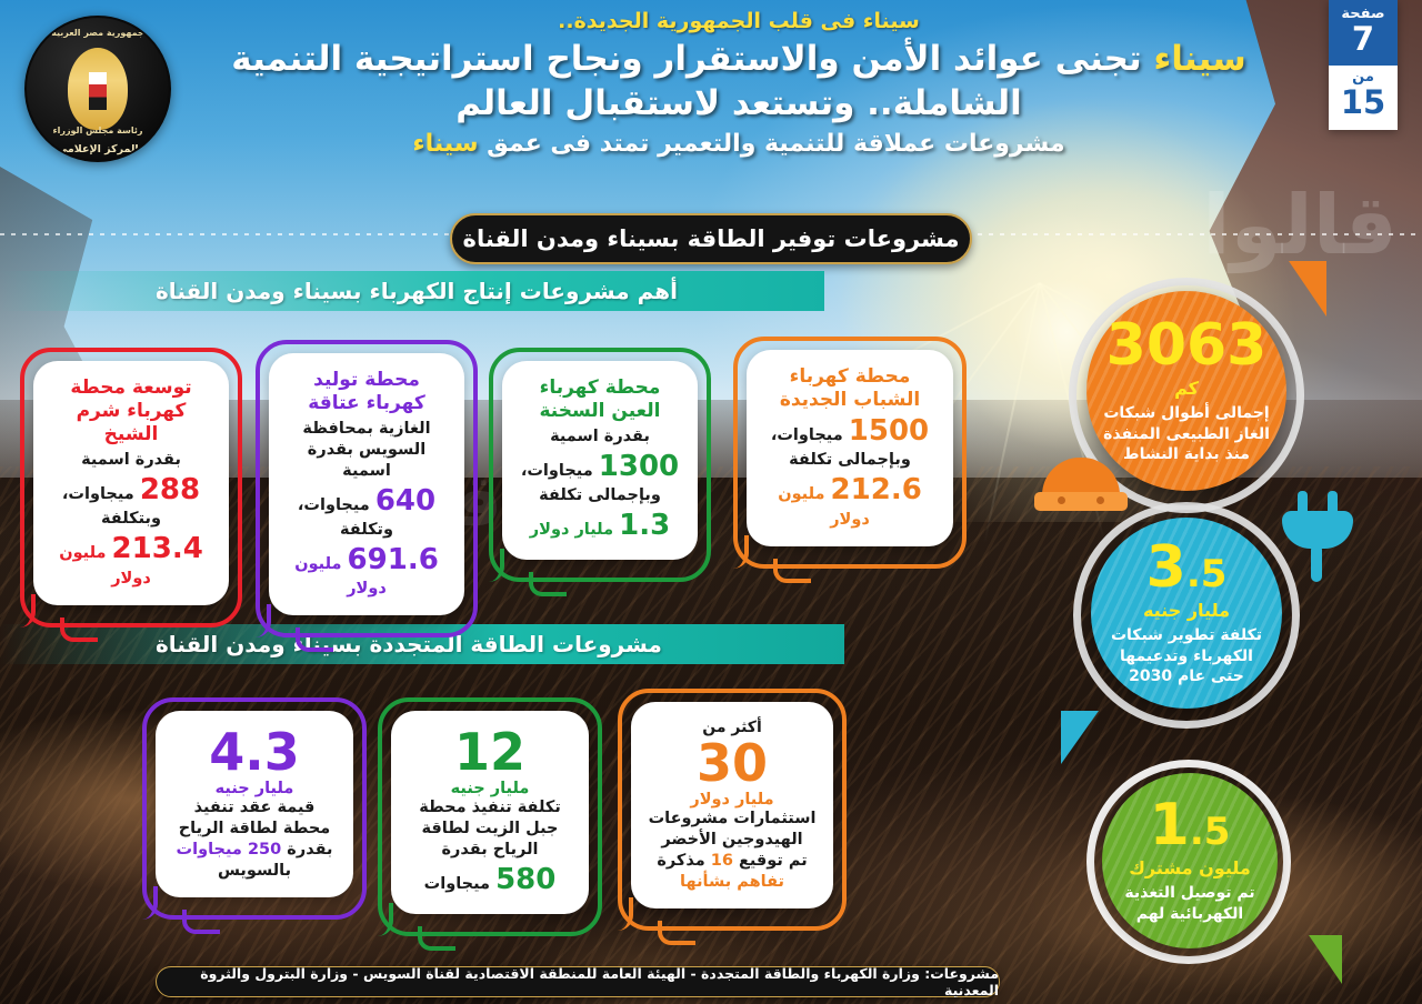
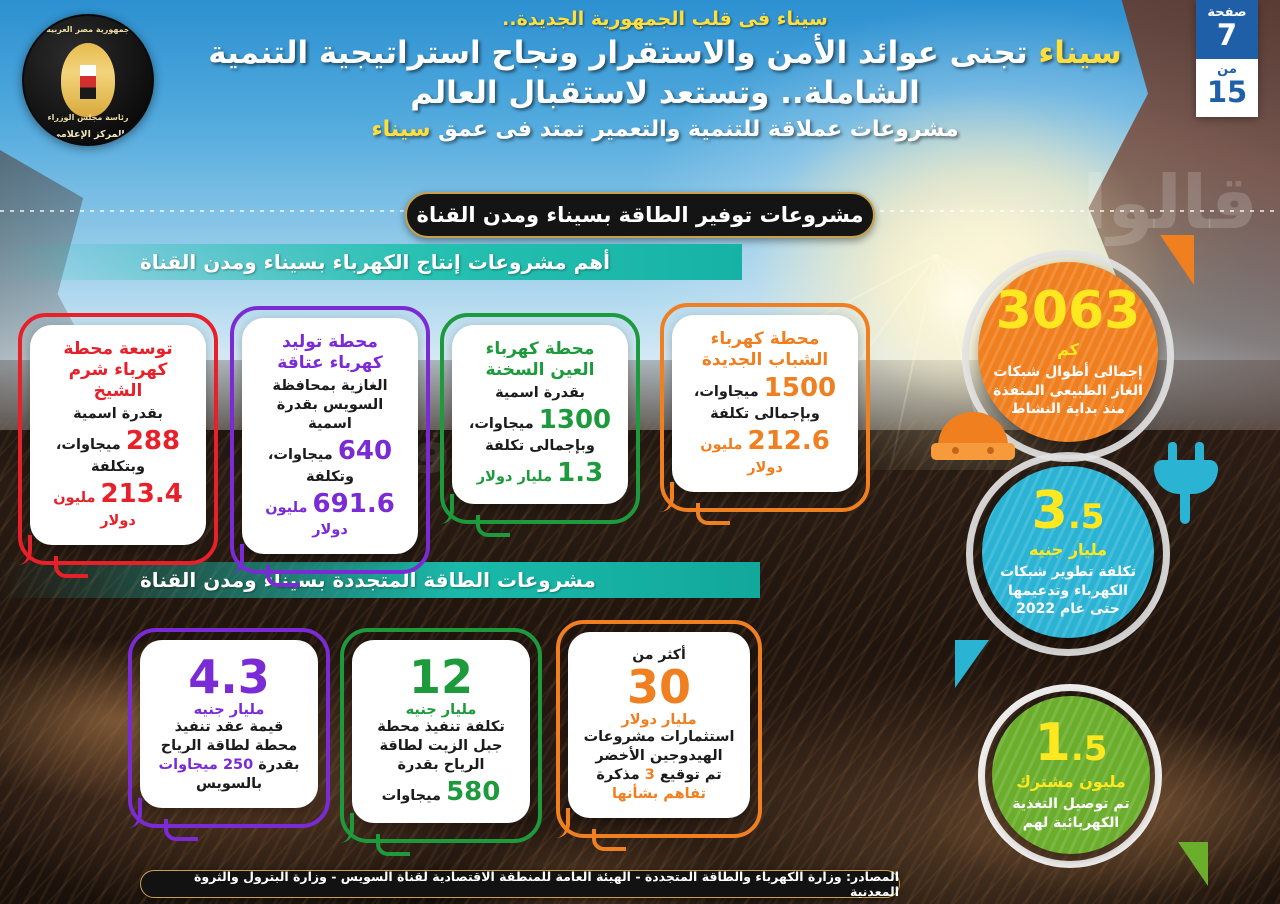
  قالوا
  جمهورية مصر العربية
  رئاسة مجلس الوزراء
  المركز الإعلامى
  سيناء فى قلب الجمهورية الجديدة..
  سيناء تجنى عوائد الأمن والاستقرار ونجاح استراتيجية التنمية الشاملة.. وتستعد لاستقبال العالم
  مشروعات عملاقة للتنمية والتعمير تمتد فى عمق سيناء
  صفحة
  7
  من
  15
  مشروعات توفير الطاقة بسيناء ومدن القناة
  أهم مشروعات إنتاج الكهرباء بسيناء ومدن القناة
  مشروعات الطاقة المتجددة بسيناء ومدن القناة
  توسعة محطة كهرباء شرم الشيخ
  بقدرة اسمية
  288 ميجاوات،
  وبتكلفة
  213.4 مليون دولار
  محطة توليد كهرباء عتاقة
  الغازية بمحافظة السويس بقدرة اسمية
  640 ميجاوات،
  وتكلفة
  691.6 مليون دولار
  محطة كهرباء العين السخنة
  بقدرة اسمية
  1300 ميجاوات،
  وبإجمالى تكلفة
  1.3 مليار دولار
  محطة كهرباء الشباب الجديدة
  1500 ميجاوات،
  وبإجمالى تكلفة
  212.6 مليون دولار
  4.3
  مليار جنيه
  قيمة عقد تنفيذ
  محطة لطاقة الرياح
  بقدرة 250 ميجاوات
  بالسويس
  12
  مليار جنيه
  تكلفة تنفيذ محطة
  جبل الزيت لطاقة
  الرياح بقدرة
  580 ميجاوات
  أكثر من
  30
  مليار دولار
  استثمارات مشروعات
  الهيدوجين الأخضر
- تم توقيع 16 مذكرة
+ تم توقيع 3 مذكرة
  تفاهم بشأنها
  3063
  كم
  إجمالى أطوال شبكات الغاز الطبيعى المنفذة منذ بداية النشاط
  3.5
  مليار جنيه
- تكلفة تطوير شبكات الكهرباء وتدعيمها حتى عام 2030
+ تكلفة تطوير شبكات الكهرباء وتدعيمها حتى عام 2022
  1.5
  مليون مشترك
  تم توصيل التغذية الكهربائية لهم
- مشروعات: وزارة الكهرباء والطاقة المتجددة - الهيئة العامة للمنطقة الاقتصادية لقناة السويس - وزارة البترول والثروة المعدنية
+ المصادر: وزارة الكهرباء والطاقة المتجددة - الهيئة العامة للمنطقة الاقتصادية لقناة السويس - وزارة البترول والثروة المعدنية
